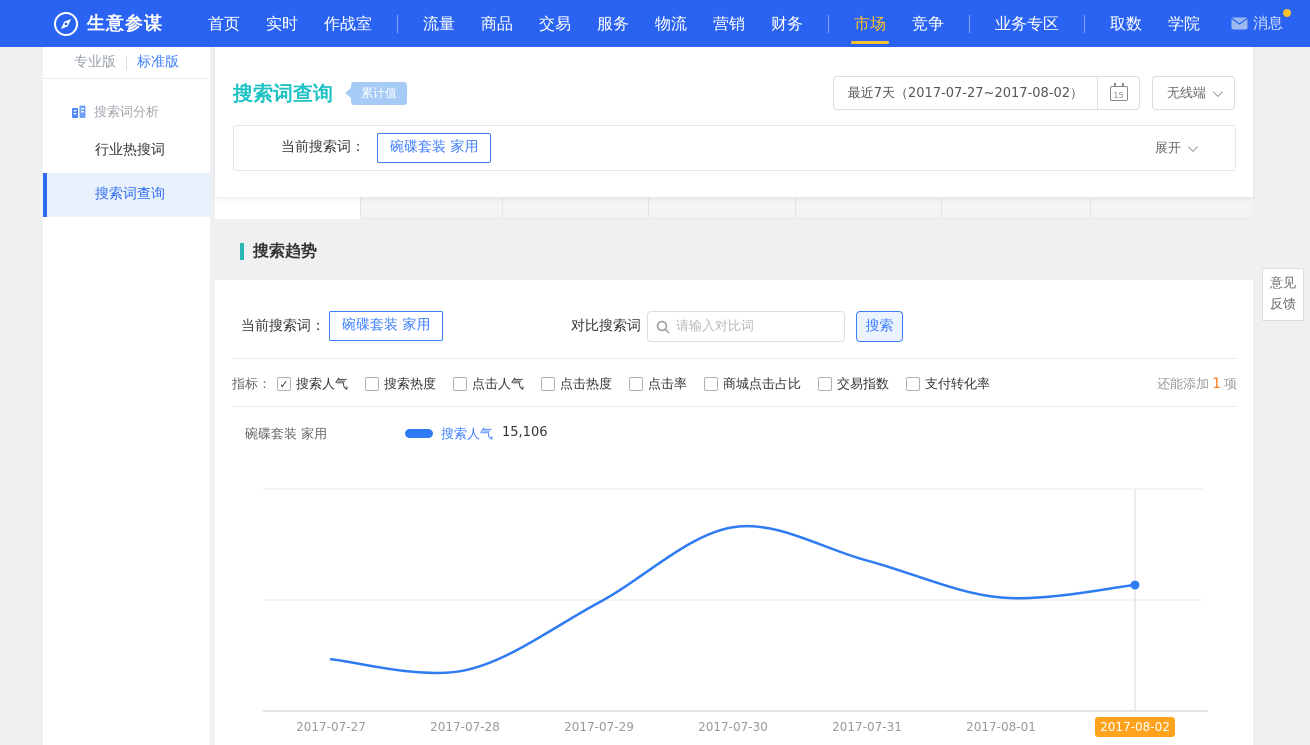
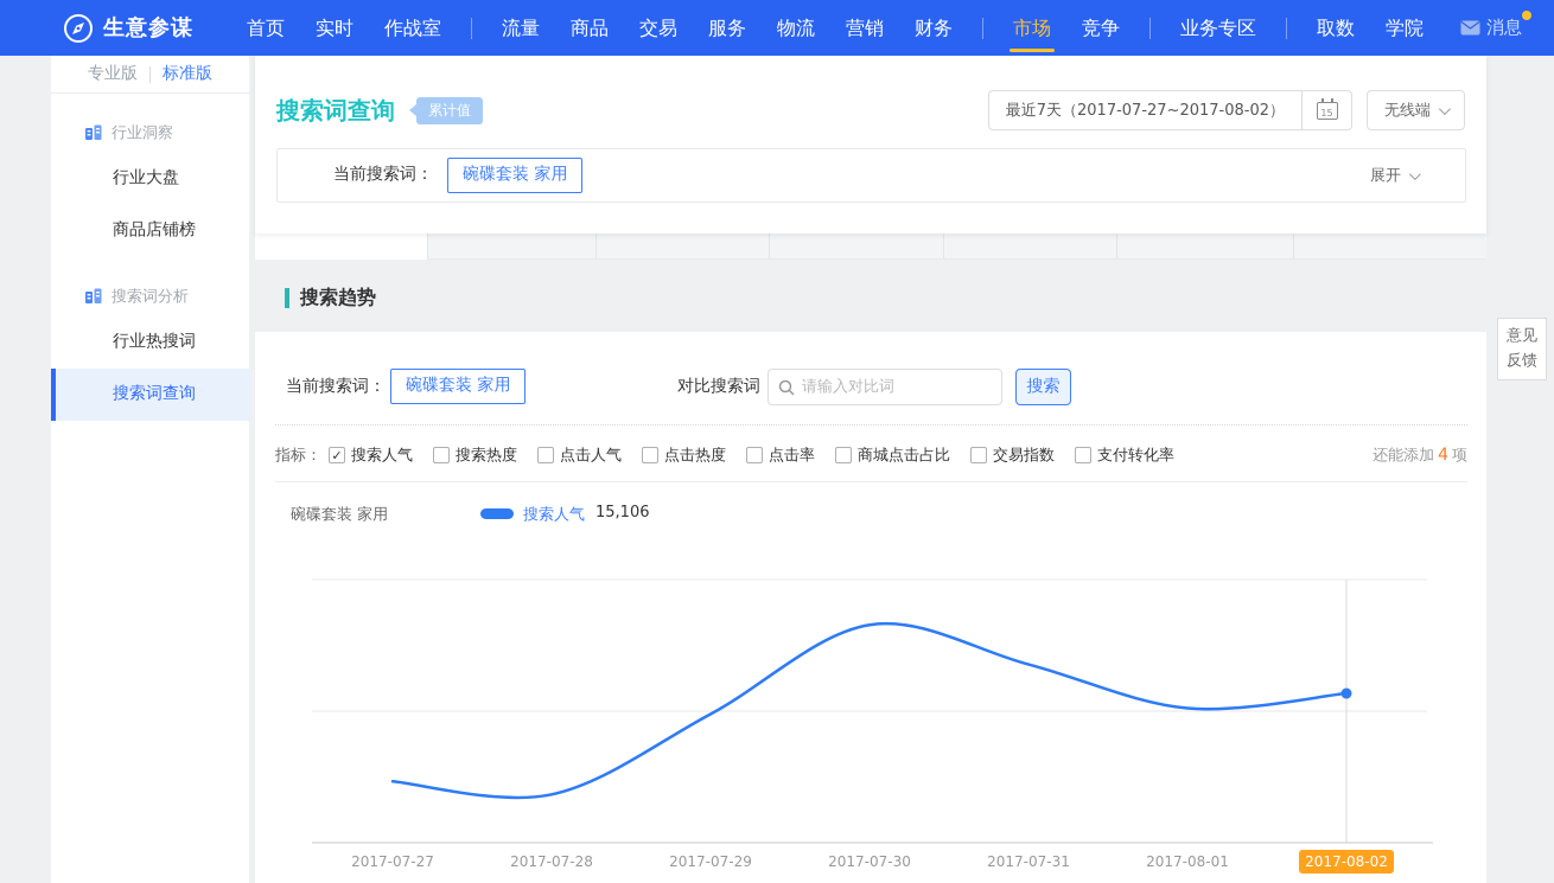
  生意参谋
  首页
  实时
  作战室
  流量
  商品
  交易
  服务
  物流
  营销
  财务
  市场
  竞争
  业务专区
  取数
  学院
  消息
  专业版
  标准版
+ 行业洞察
+ 行业大盘
+ 商品店铺榜
  搜索词分析
  行业热搜词
  搜索词查询
  搜索词查询
  累计值
  最近7天（2017-07-27~2017-08-02）
  15
  无线端
  当前搜索词：
  碗碟套装 家用
  展开
  搜索趋势
  当前搜索词：
  碗碟套装 家用
  对比搜索词
  请输入对比词
  搜索
  指标：
  ✓
  搜索人气
  搜索热度
  点击人气
  点击热度
  点击率
  商城点击占比
  交易指数
  支付转化率
- 还能添加 1 项
+ 还能添加 4 项
  碗碟套装 家用
  搜索人气
  15,106
  2017-07-27
  2017-07-28
  2017-07-29
  2017-07-30
  2017-07-31
  2017-08-01
  2017-08-02
  意见反馈
